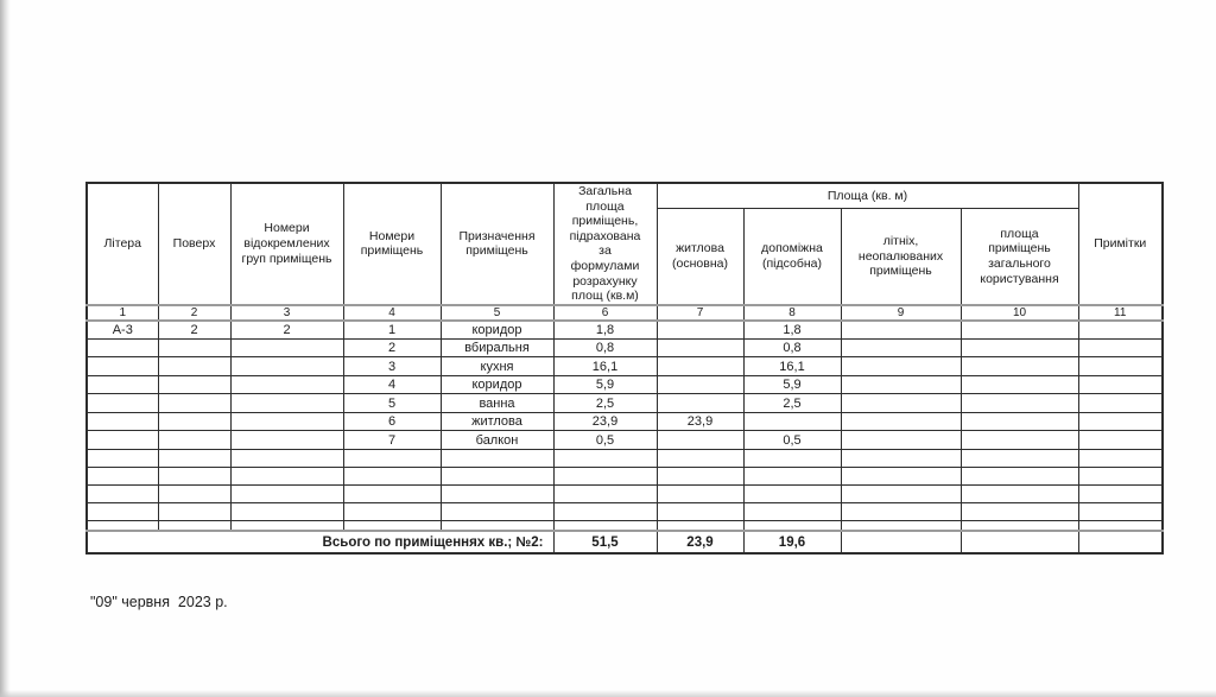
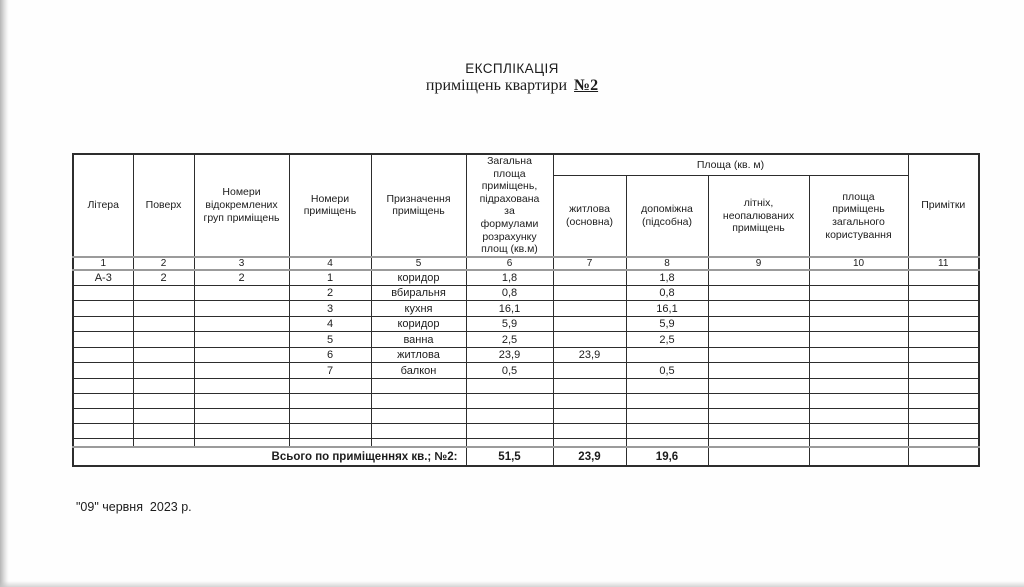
+ ЕКСПЛІКАЦІЯ
+ приміщень квартири №2
  Літера	Поверх	Номери відокремлених груп приміщень	Номери приміщень	Призначення приміщень	Загальна площа приміщень, підрахована за формулами розрахунку площ (кв.м)	Площа (кв. м)	Примітки
  житлова (основна)	допоміжна (підсобна)	літніх, неопалюваних приміщень	площа приміщень загального користування
  1	2	3	4	5	6	7	8	9	10	11
  А-3	2	2	1	коридор	1,8		1,8
  			2	вбиральня	0,8		0,8
  			3	кухня	16,1		16,1
  			4	коридор	5,9		5,9
  			5	ванна	2,5		2,5
  			6	житлова	23,9	23,9
  			7	балкон	0,5		0,5
  Всього по приміщеннях кв.; №2:	51,5	23,9	19,6
  "09" червня 2023 р.
